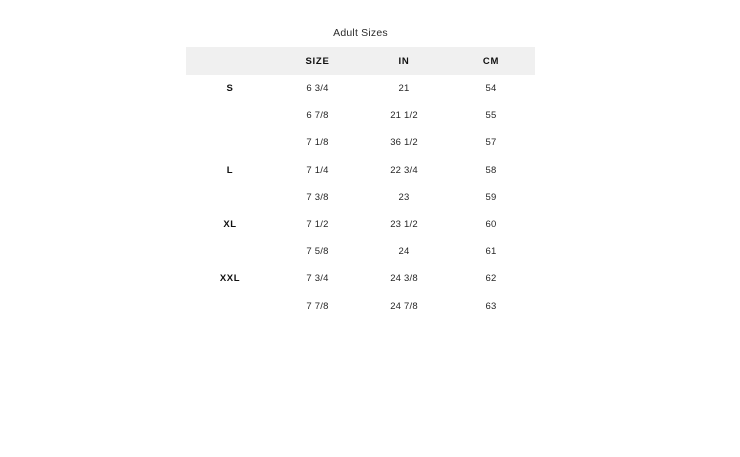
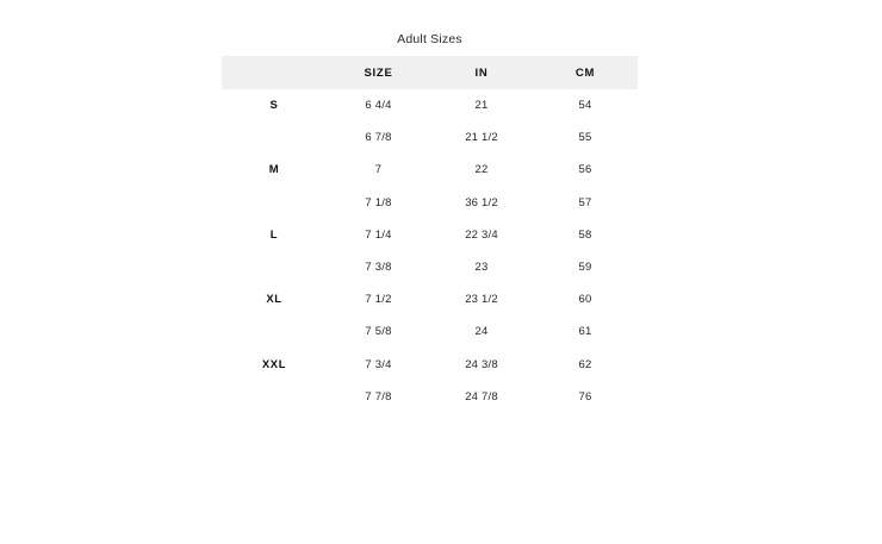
  Adult Sizes
  	SIZE	IN	CM
- S	6 3/4	21	54
+ S	6 4/4	21	54
  	6 7/8	21 1/2	55
+ M	7	22	56
  	7 1/8	36 1/2	57
  L	7 1/4	22 3/4	58
  	7 3/8	23	59
  XL	7 1/2	23 1/2	60
  	7 5/8	24	61
  XXL	7 3/4	24 3/8	62
- 	7 7/8	24 7/8	63
+ 	7 7/8	24 7/8	76
